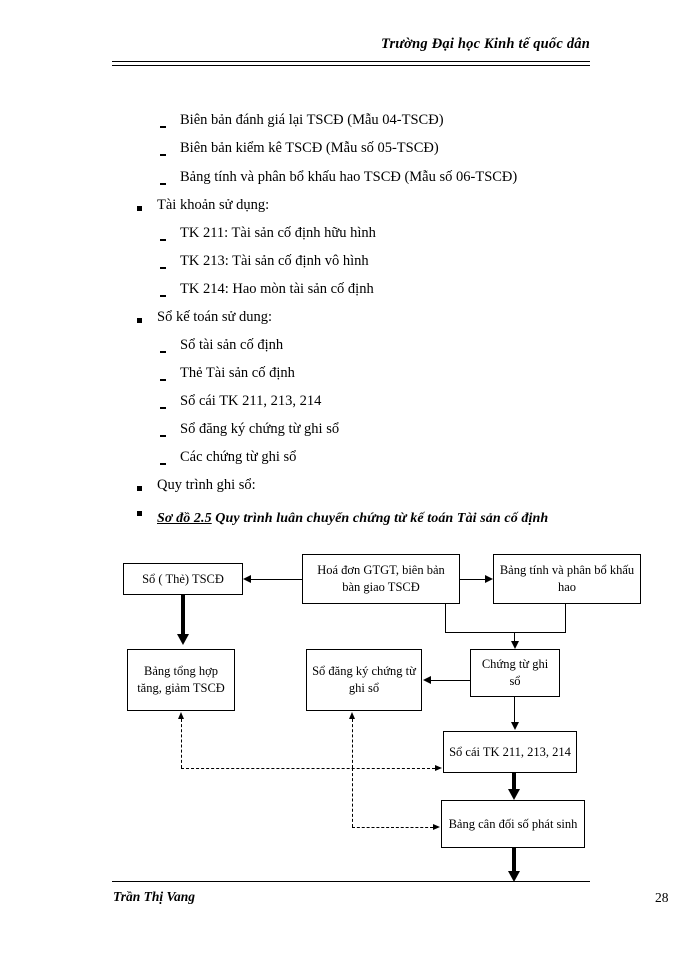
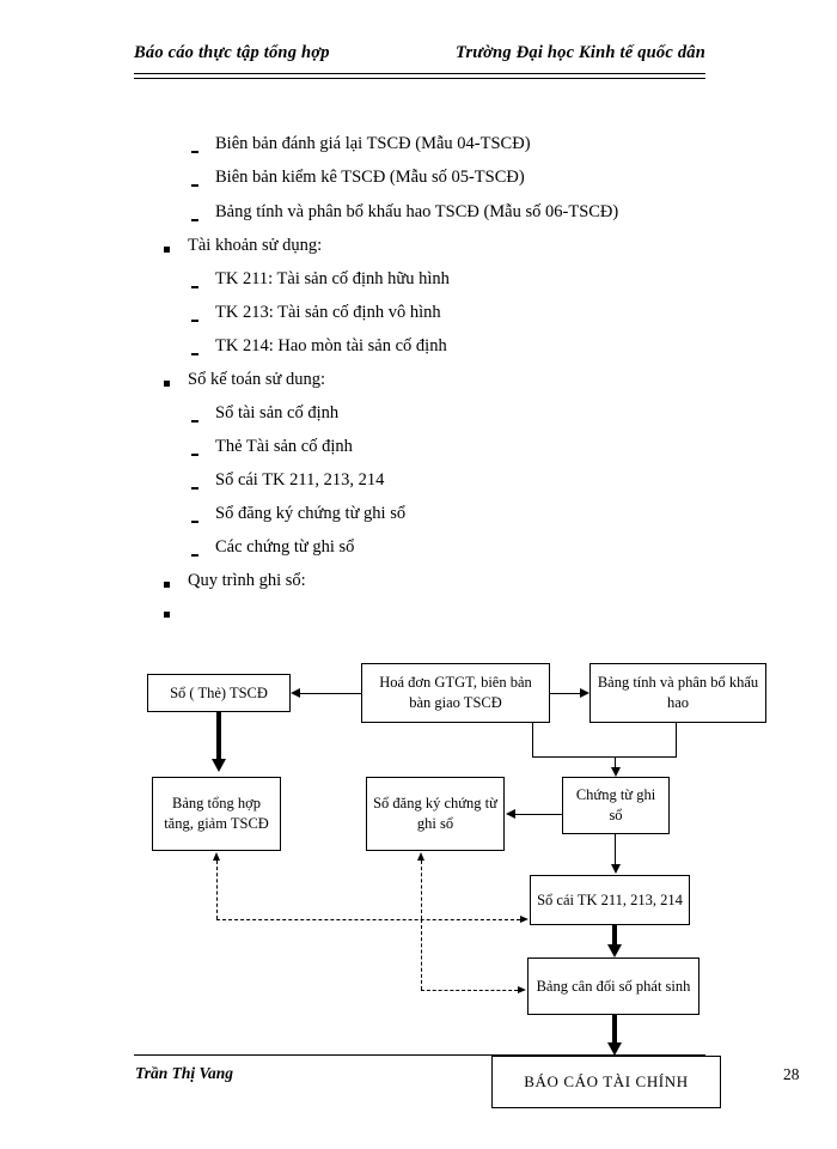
+ Báo cáo thực tập tổng hợp
  Trường Đại học Kinh tế quốc dân
  Biên bản đánh giá lại TSCĐ (Mẫu 04-TSCĐ)
  Biên bản kiểm kê TSCĐ (Mẫu số 05-TSCĐ)
  Bảng tính và phân bổ khấu hao TSCĐ (Mẫu số 06-TSCĐ)
  Tài khoản sử dụng:
  TK 211: Tài sản cố định hữu hình
  TK 213: Tài sản cố định vô hình
  TK 214: Hao mòn tài sản cố định
  Sổ kế toán sử dung:
  Sổ tài sản cố định
  Thẻ Tài sản cố định
  Sổ cái TK 211, 213, 214
  Sổ đăng ký chứng từ ghi sổ
  Các chứng từ ghi sổ
  Quy trình ghi sổ:
- Sơ đồ 2.5 Quy trình luân chuyển chứng từ kế toán Tài sản cố định
  Sổ ( Thẻ) TSCĐ
  Hoá đơn GTGT, biên bản bàn giao TSCĐ
  Bảng tính và phân bổ khấu hao
  Bảng tổng hợp tăng, giảm TSCĐ
  Sổ đăng ký chứng từ ghi sổ
  Chứng từ ghi sổ
  Sổ cái TK 211, 213, 214
  Bảng cân đối số phát sinh
  Trần Thị Vang
+ BÁO CÁO TÀI CHÍNH
  28
